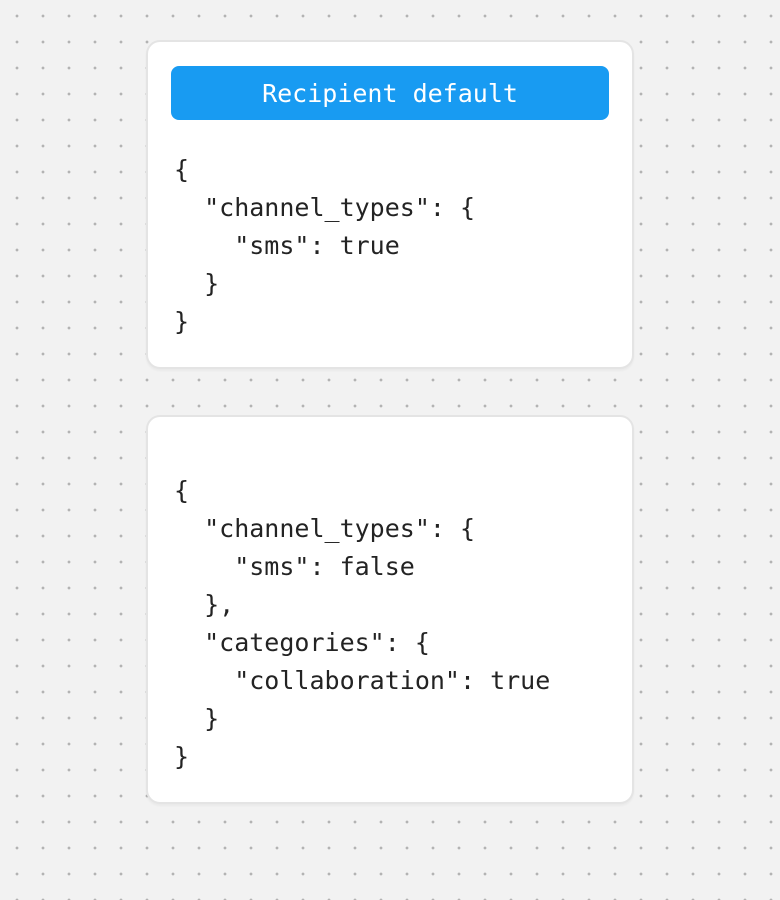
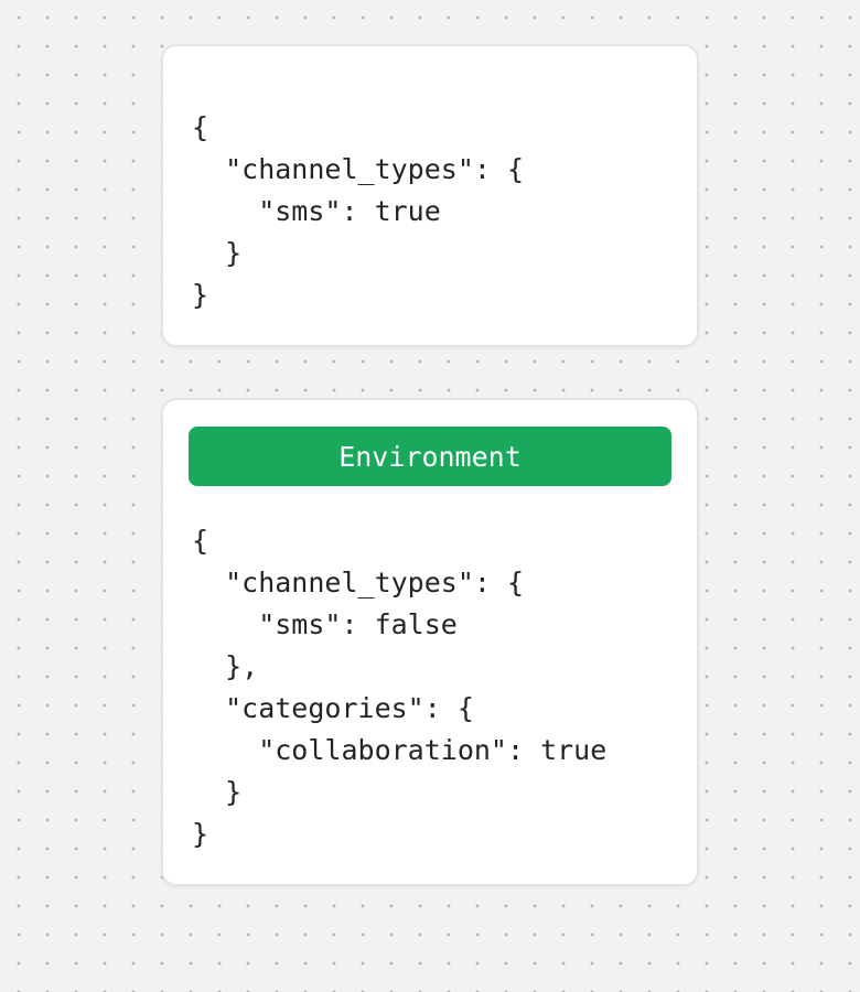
- Recipient default
  {
  "channel_types": {
  "sms": true
  }
  }
+ Environment
  {
  "channel_types": {
  "sms": false
  },
  "categories": {
  "collaboration": true
  }
  }
